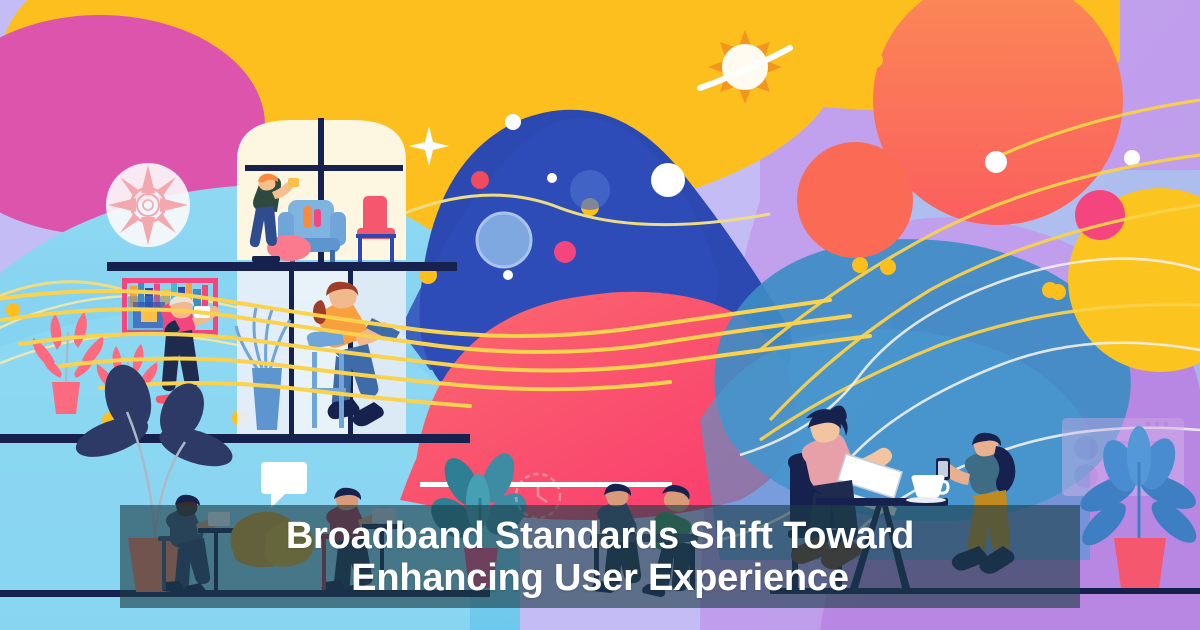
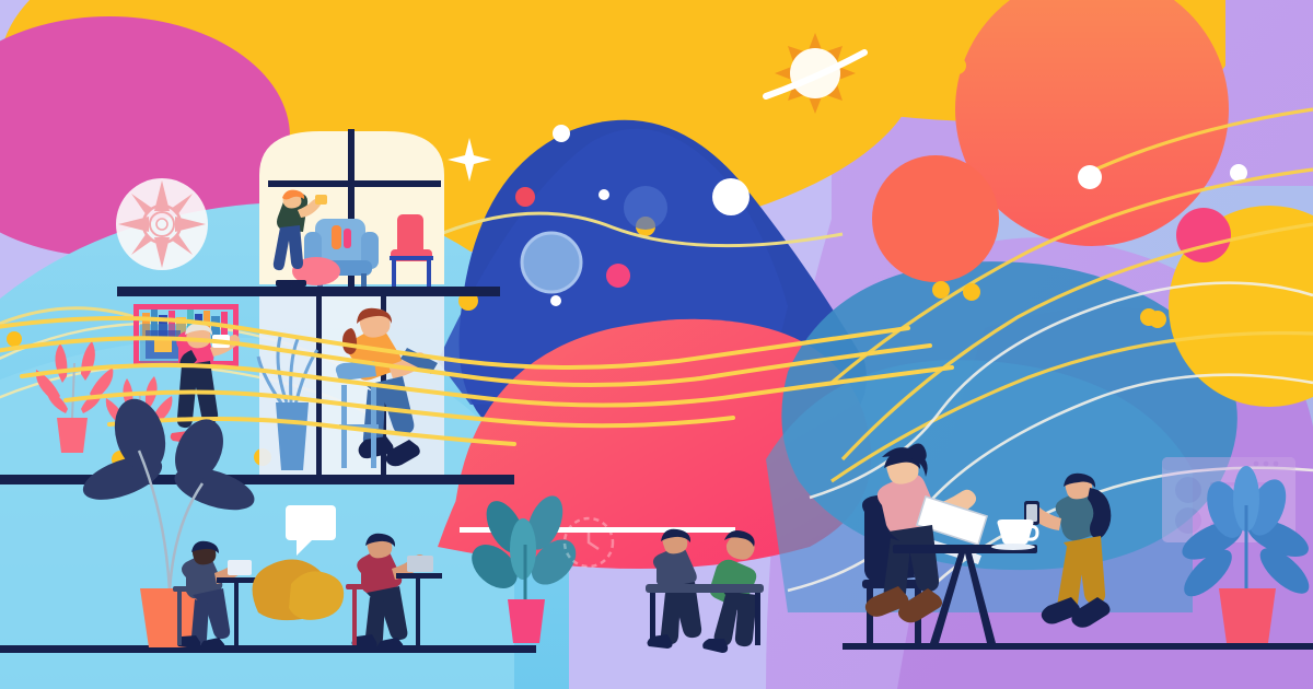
- Broadband Standards Shift Toward
- Enhancing User Experience
